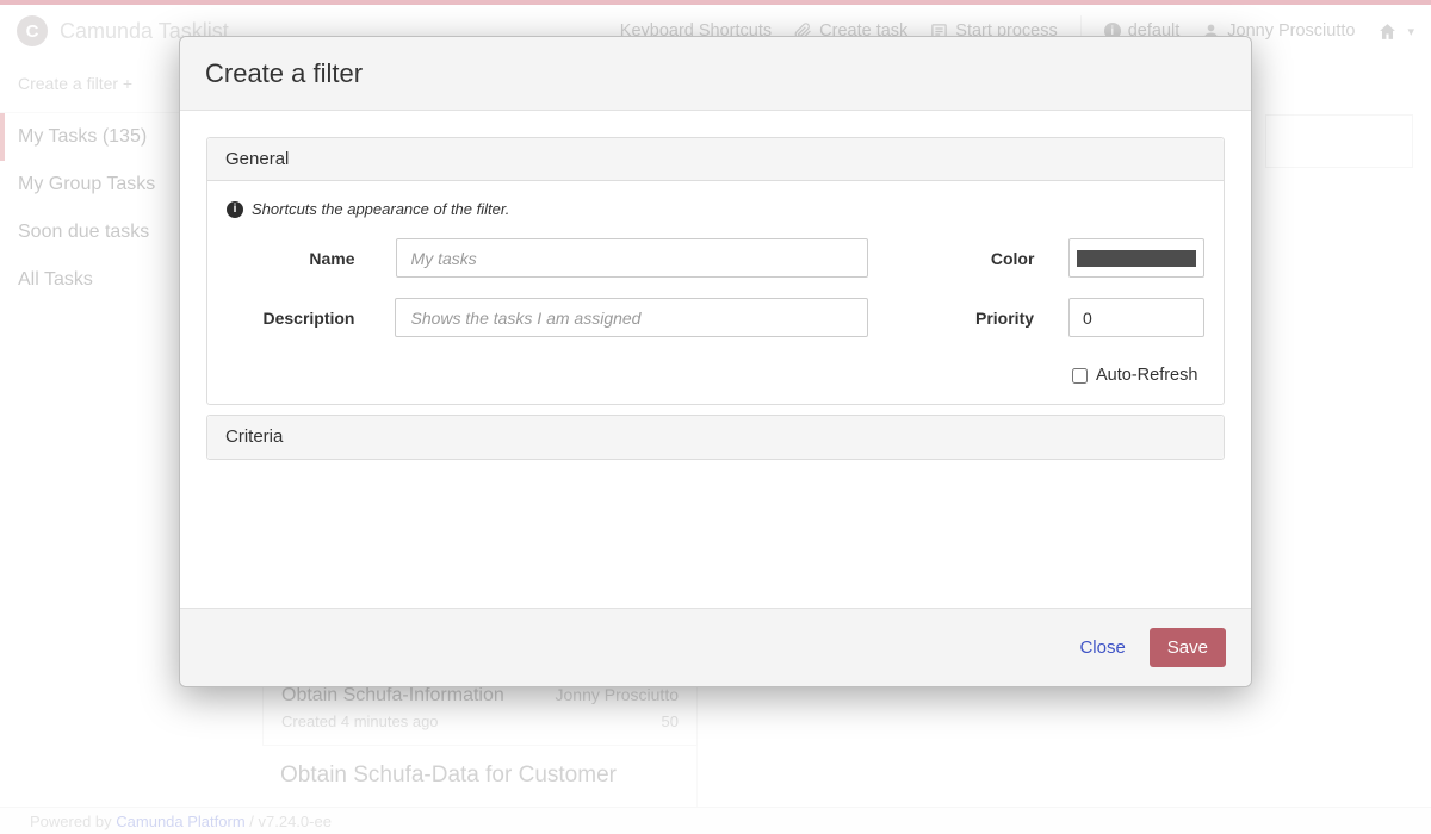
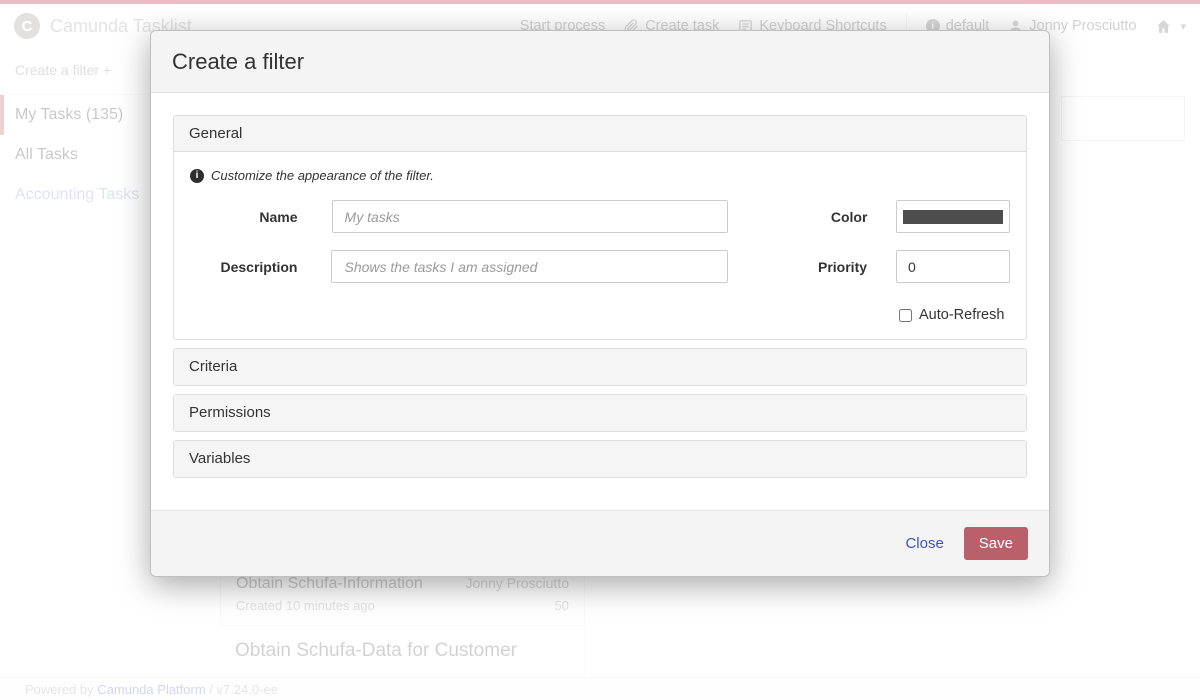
  C
  Camunda Tasklist
- Keyboard Shortcuts
+ Start process
  Create task
- Start process
+ Keyboard Shortcuts
  i
  default
  Jonny Prosciutto
  ▾
  Create a filter +
  My Tasks (135)
- My Group Tasks
- Soon due tasks
  All Tasks
+ Accounting Tasks
  Obtain Schufa-Information
  Jonny Prosciutto
- Created 4 minutes ago
+ Created 10 minutes ago
  50
  Obtain Schufa-Data for Customer
  Powered by Camunda Platform / v7.24.0-ee
  Create a filter
  General
  i
- Shortcuts the appearance of the filter.
+ Customize the appearance of the filter.
  Name
  My tasks
  Color
  Description
  Shows the tasks I am assigned
  Priority
  0
  Auto-Refresh
  Criteria
+ Permissions
+ Variables
  Close
  Save
